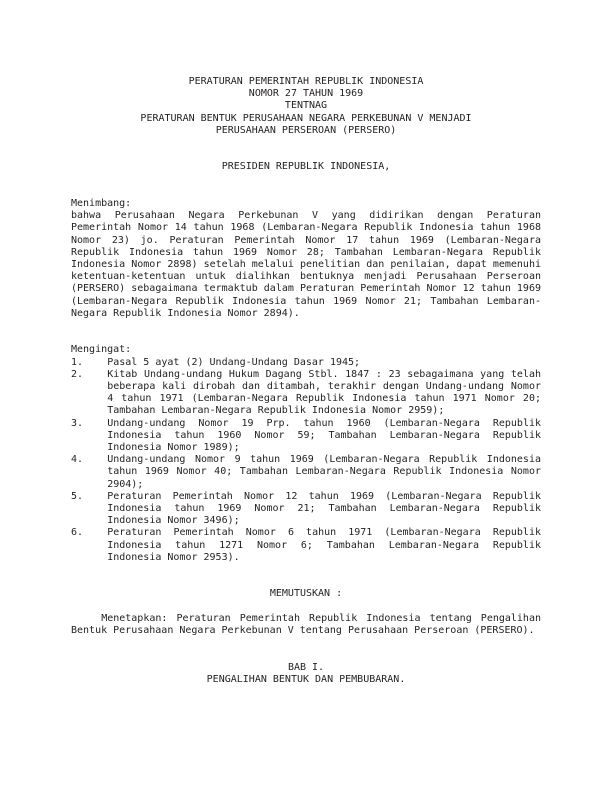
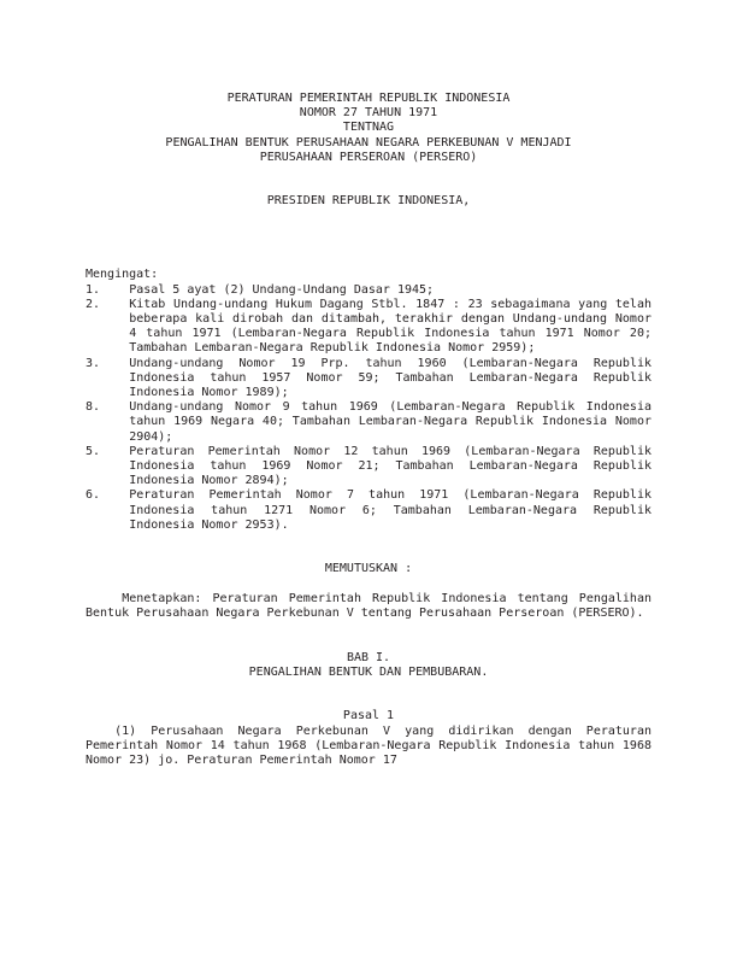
  PERATURAN PEMERINTAH REPUBLIK INDONESIA
- NOMOR 27 TAHUN 1969
+ NOMOR 27 TAHUN 1971
  TENTNAG
- PERATURAN BENTUK PERUSAHAAN NEGARA PERKEBUNAN V MENJADI
+ PENGALIHAN BENTUK PERUSAHAAN NEGARA PERKEBUNAN V MENJADI
  PERUSAHAAN PERSEROAN (PERSERO)
  PRESIDEN REPUBLIK INDONESIA,
- Menimbang:
- bahwa Perusahaan Negara Perkebunan V yang didirikan dengan Peraturan Pemerintah Nomor 14 tahun 1968 (Lembaran-Negara Republik Indonesia tahun 1968 Nomor 23) jo. Peraturan Pemerintah Nomor 17 tahun 1969 (Lembaran-Negara Republik Indonesia tahun 1969 Nomor 28; Tambahan Lembaran-Negara Republik Indonesia Nomor 2898) setelah melalui penelitian dan penilaian, dapat memenuhi ketentuan-ketentuan untuk dialihkan bentuknya menjadi Perusahaan Perseroan (PERSERO) sebagaimana termaktub dalam Peraturan Pemerintah Nomor 12 tahun 1969 (Lembaran-Negara Republik Indonesia tahun 1969 Nomor 21; Tambahan Lembaran-Negara Republik Indonesia Nomor 2894).
  Mengingat:
  1.
  Pasal 5 ayat (2) Undang-Undang Dasar 1945;
  2.
  Kitab Undang-undang Hukum Dagang Stbl. 1847 : 23 sebagaimana yang telah beberapa kali dirobah dan ditambah, terakhir dengan Undang-undang Nomor 4 tahun 1971 (Lembaran-Negara Republik Indonesia tahun 1971 Nomor 20; Tambahan Lembaran-Negara Republik Indonesia Nomor 2959);
  3.
- Undang-undang Nomor 19 Prp. tahun 1960 (Lembaran-Negara Republik Indonesia tahun 1960 Nomor 59; Tambahan Lembaran-Negara Republik Indonesia Nomor 1989);
+ Undang-undang Nomor 19 Prp. tahun 1960 (Lembaran-Negara Republik Indonesia tahun 1957 Nomor 59; Tambahan Lembaran-Negara Republik Indonesia Nomor 1989);
- 4.
+ 8.
- Undang-undang Nomor 9 tahun 1969 (Lembaran-Negara Republik Indonesia tahun 1969 Nomor 40; Tambahan Lembaran-Negara Republik Indonesia Nomor 2904);
+ Undang-undang Nomor 9 tahun 1969 (Lembaran-Negara Republik Indonesia tahun 1969 Negara 40; Tambahan Lembaran-Negara Republik Indonesia Nomor 2904);
  5.
- Peraturan Pemerintah Nomor 12 tahun 1969 (Lembaran-Negara Republik Indonesia tahun 1969 Nomor 21; Tambahan Lembaran-Negara Republik Indonesia Nomor 3496);
+ Peraturan Pemerintah Nomor 12 tahun 1969 (Lembaran-Negara Republik Indonesia tahun 1969 Nomor 21; Tambahan Lembaran-Negara Republik Indonesia Nomor 2894);
  6.
- Peraturan Pemerintah Nomor 6 tahun 1971 (Lembaran-Negara Republik Indonesia tahun 1271 Nomor 6; Tambahan Lembaran-Negara Republik Indonesia Nomor 2953).
+ Peraturan Pemerintah Nomor 7 tahun 1971 (Lembaran-Negara Republik Indonesia tahun 1271 Nomor 6; Tambahan Lembaran-Negara Republik Indonesia Nomor 2953).
  MEMUTUSKAN :
  Menetapkan: Peraturan Pemerintah Republik Indonesia tentang Pengalihan Bentuk Perusahaan Negara Perkebunan V tentang Perusahaan Perseroan (PERSERO).
  BAB I.
  PENGALIHAN BENTUK DAN PEMBUBARAN.
+ Pasal 1
+ (1) Perusahaan Negara Perkebunan V yang didirikan dengan Peraturan Pemerintah Nomor 14 tahun 1968 (Lembaran-Negara Republik Indonesia tahun 1968 Nomor 23) jo. Peraturan Pemerintah Nomor 17
